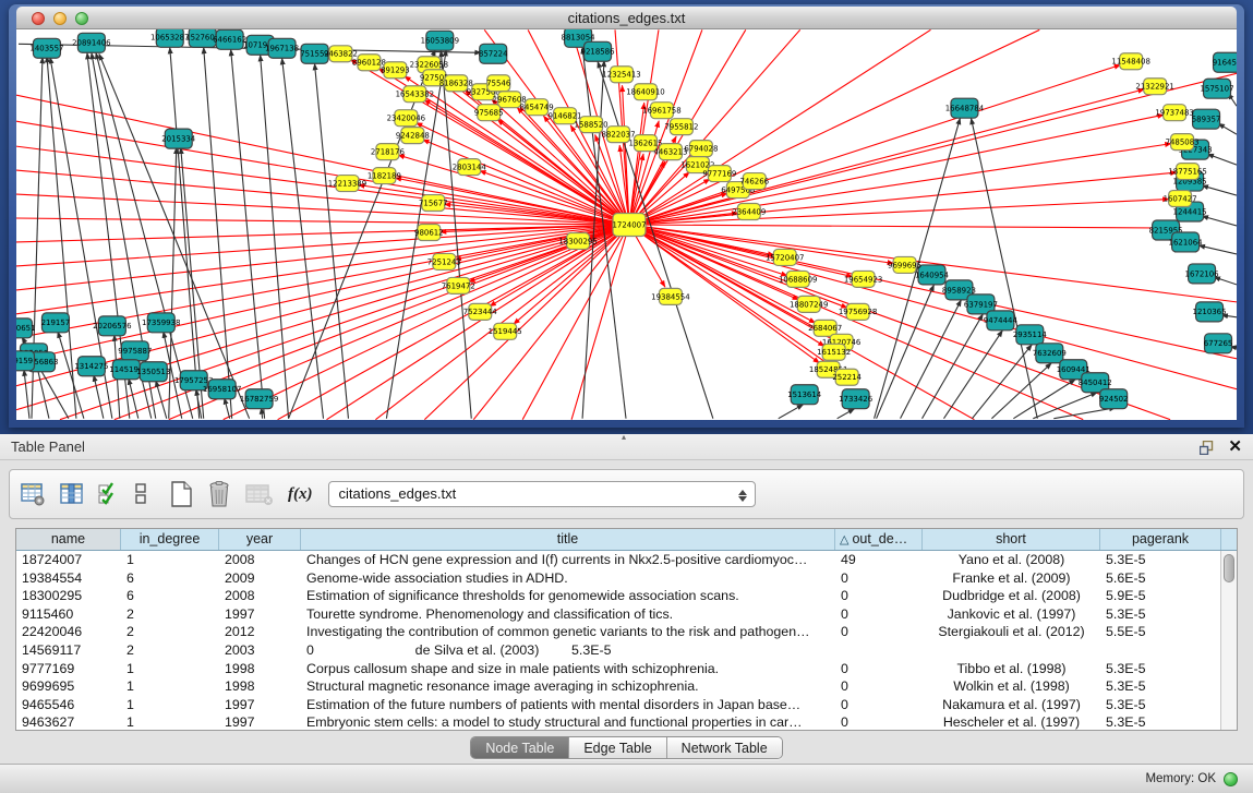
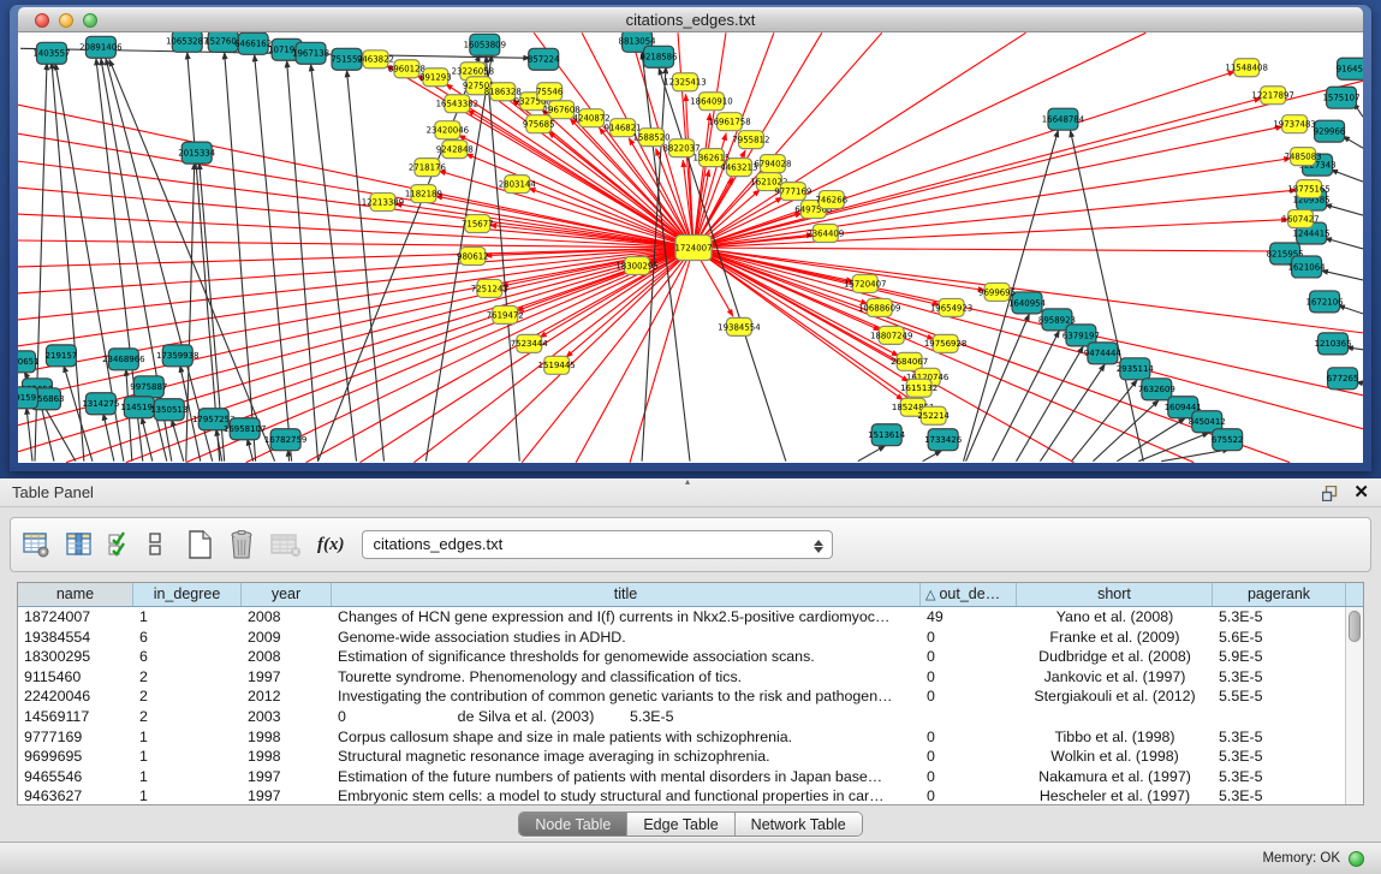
  citations_edges.txt
  1403557
  20891406
  10653287
  152760
  6466162
  10719
  1967138
  751552
  16053809
  857224
  8813054
  9218586
  2015334
  16648784
  1575107
- 589357
+ 929966
  1209385
  1244415
  8215955
  1621064
  1672106
  1210365
  677265
  91645
  219157
- 20206576
+ 23468966
  17359938
  9975887
  56863
  9159
  1314275
  114519
  1350513
  1795725
  16958107
  16782759
  1513614
  1733426
  1640954
  8958923
  6379197
  9474444
  2935114
  7632609
  1609441
  8450412
- 924502
+ 675522
  9463822
  8960128
  23226058
  92750
  16543382
  8186328
  9327508
  75546
  2967608
  975685
- 8454749
+ 4240872
  9146821
  23420046
  1588520
  8822037
  12325413
  18640910
  16961758
  7955812
  1362615
  4463213
  6794028
  162102
  2718176
  9242848
  2803144
  12213389
  9777169
  6497568
  746266
  2364409
  18300295
  1182189
  715677
  980612
  7251243
  7619472
  7523444
  1519445
  15720407
  10688609
  19384554
  18807249
  19756928
  2684067
  19654923
  9699695
  16120746
  1615132
  185248
  252214
  11548408
- 21322921
+ 12217897
  19737483
  7485083
  18775165
  1607427
  1724007
  Table Panel
  ▴
  ✕
  f(x)
  citations_edges.txt
  name
  in_degree
  year
  title
  △ out_de…
  short
  pagerank
  18724007
  1
  2008
  Changes of HCN gene expression and I(f) currents in Nkx2.5-positive cardiomyoc…
  49
  Yano et al. (2008)
  5.3E-5
  19384554
  6
  2009
  Genome-wide association studies in ADHD.
  0
  Franke et al. (2009)
  5.6E-5
  18300295
  6
  2008
  Estimation of significance thresholds for genomewide association scans.
  0
  Dudbridge et al. (2008)
  5.9E-5
  9115460
  2
  1997
  Tourette syndrome. Phenomenology and classification of tics.
  0
  Jankovic et al. (1997)
  5.3E-5
  22420046
  2
  2012
  Investigating the contribution of common genetic variants to the risk and pathogen…
  0
  Stergiakouli et al. (2012)
  5.5E-5
  14569117
  2
  2003
  0
  de Silva et al. (2003)
  5.3E-5
  9777169
  1
  1998
  Corpus callosum shape and size in male patients with schizophrenia.
  0
  Tibbo et al. (1998)
  5.3E-5
  9699695
  1
  1998
  Structural magnetic resonance image averaging in schizophrenia.
  0
  Wolkin et al. (1998)
  5.3E-5
  9465546
  1
  1997
  Estimation of the future numbers of patients with mental disorders in Japan base…
  0
  Nakamura et al. (1997)
  5.3E-5
  9463627
  1
  1997
  Embryonic stem cells: a model to study structural and functional properties in car…
  0
  Hescheler et al. (1997)
  5.3E-5
  Node Table
  Edge Table
  Network Table
  Memory: OK
